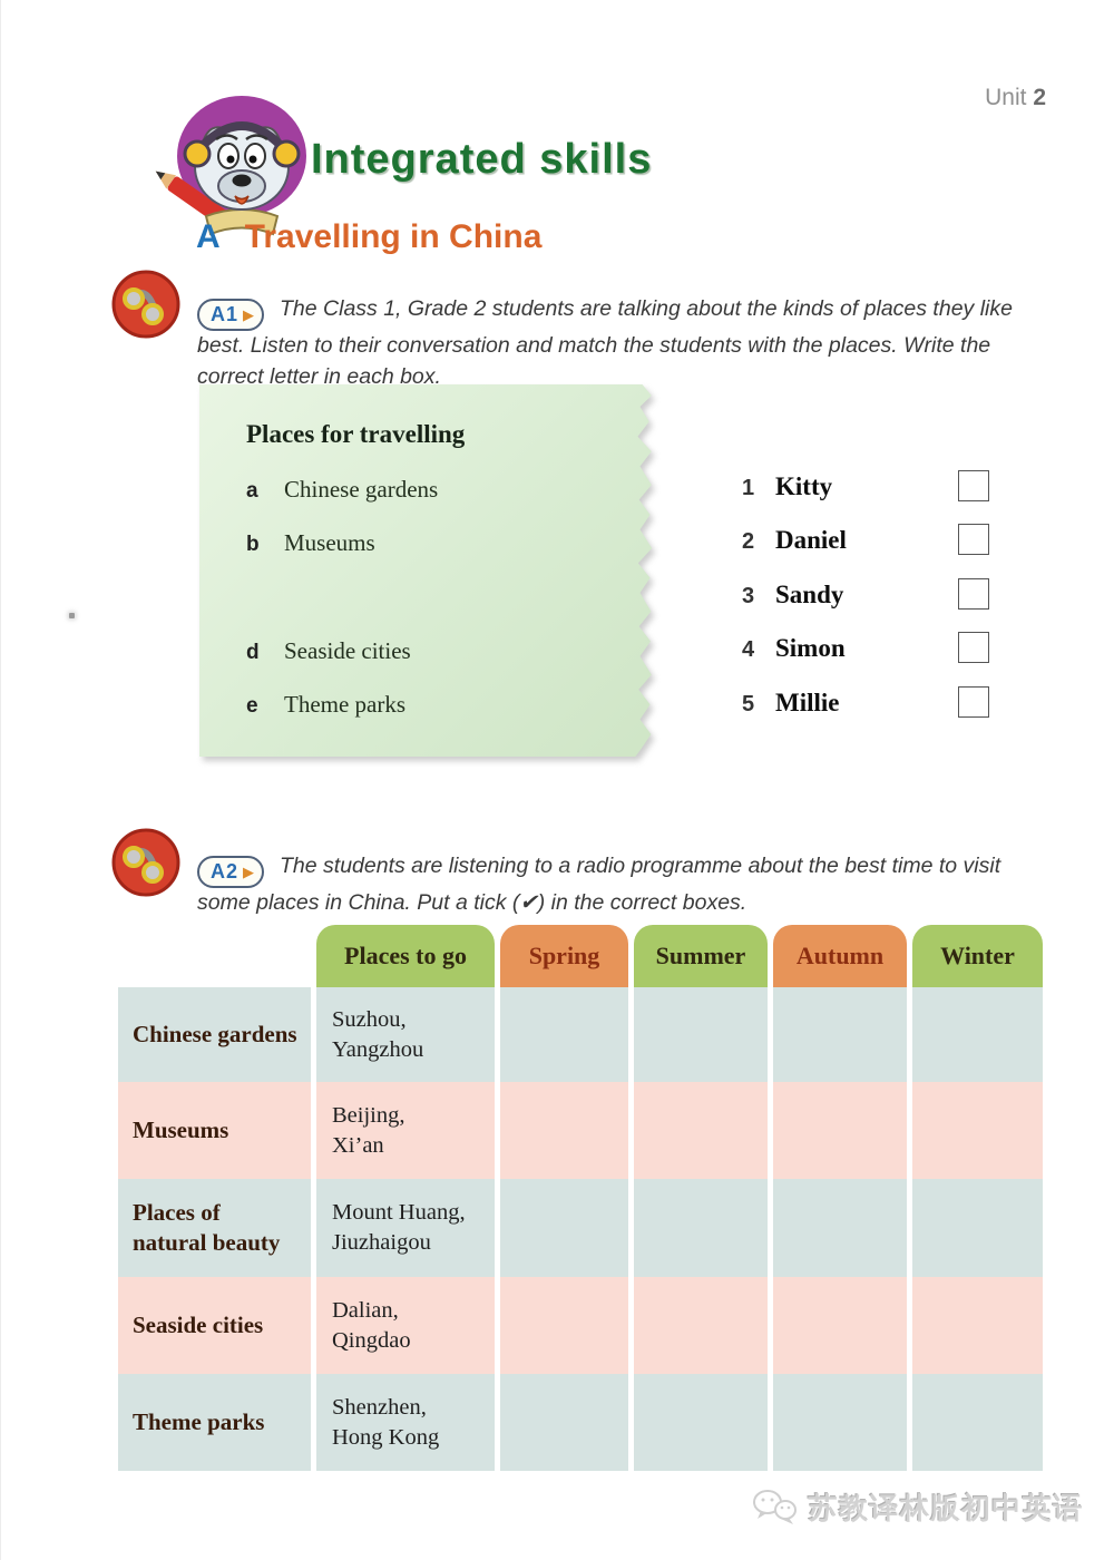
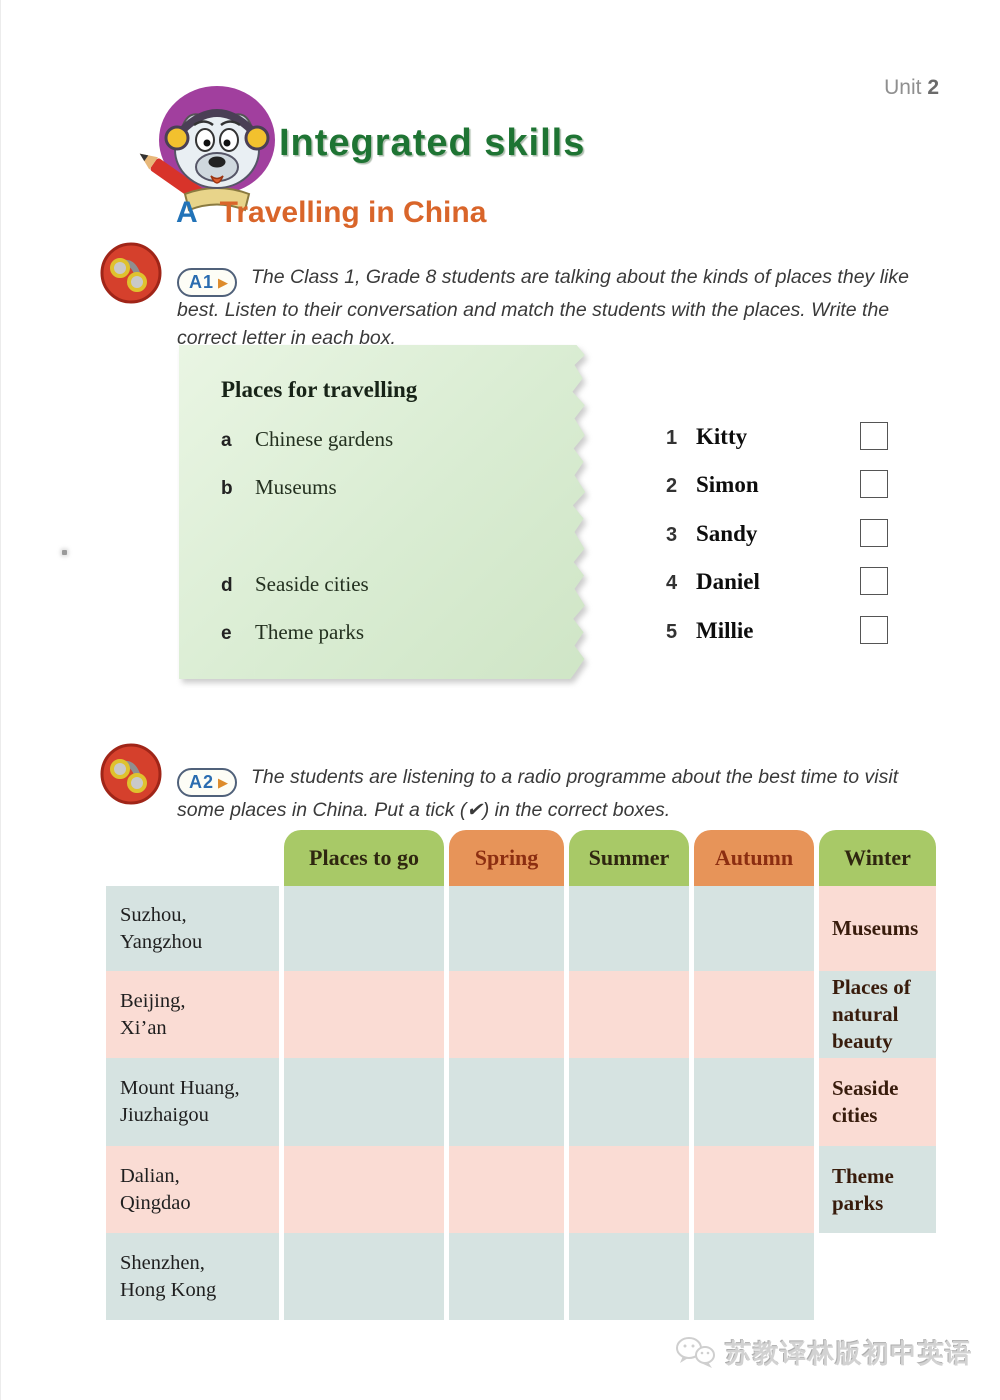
  Unit 2
  Integrated skills
  A Travelling in China
  A1
  ▶
- The Class 1, Grade 2 students are talking about the kinds of places they like best. Listen to their conversation and match the students with the places. Write the correct letter in each box.
+ The Class 1, Grade 8 students are talking about the kinds of places they like best. Listen to their conversation and match the students with the places. Write the correct letter in each box.
  Places for travelling
  a Chinese gardens
  b Museums
  d Seaside cities
  e Theme parks
  1 Kitty
- 2 Daniel
+ 2 Simon
  3 Sandy
- 4 Simon
+ 4 Daniel
  5 Millie
  A2
  ▶
  The students are listening to a radio programme about the best time to visit some places in China. Put a tick (✔) in the correct boxes.
  Places to go
  Spring
  Summer
  Autumn
  Winter
- Chinese gardens
  Suzhou,
  Yangzhou
  Museums
  Beijing,
  Xi’an
  Places of natural beauty
  Mount Huang,
  Jiuzhaigou
  Seaside cities
  Dalian,
  Qingdao
  Theme parks
  Shenzhen,
  Hong Kong
  苏教译林版初中英语
